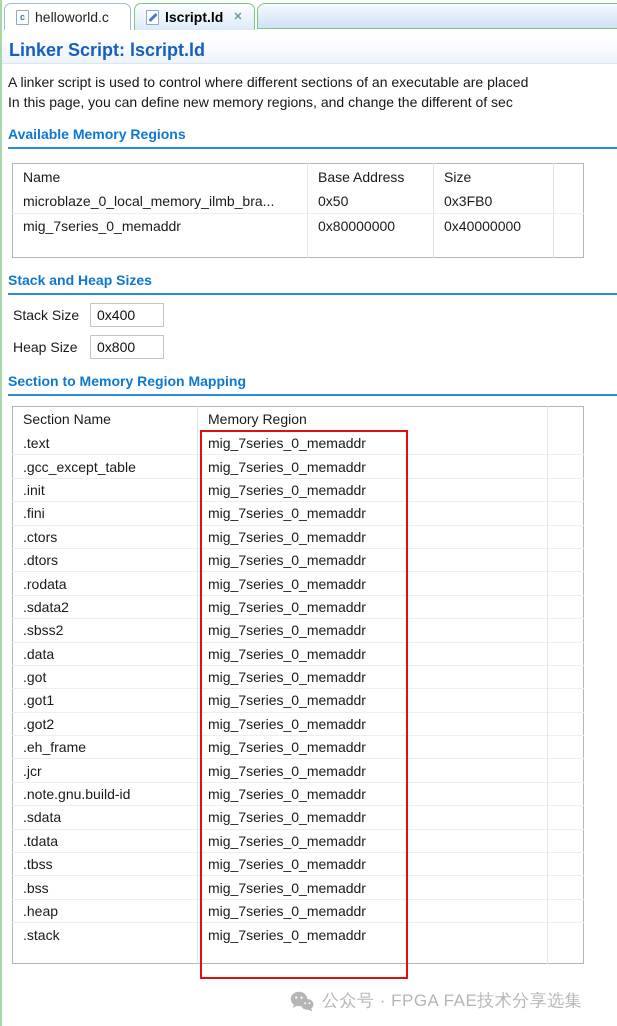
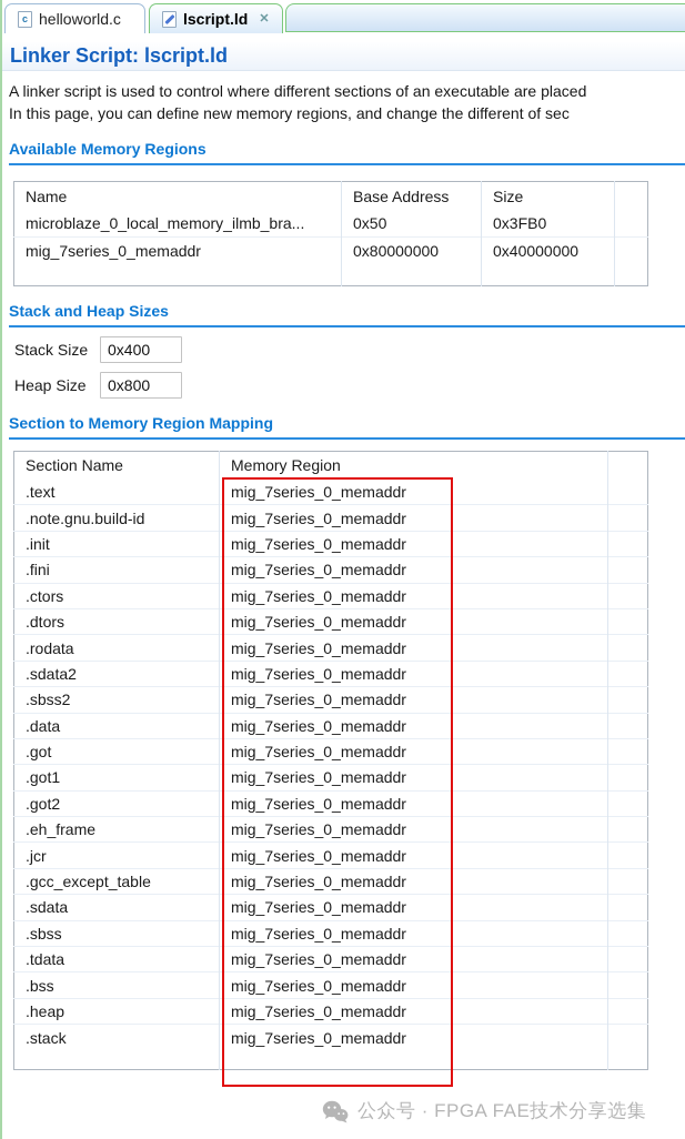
  c
  helloworld.c
  lscript.ld
  ✕
  Linker Script: lscript.ld
  A linker script is used to control where different sections of an executable are placed
  In this page, you can define new memory regions, and change the different of sec
  Available Memory Regions
  Name	Base Address	Size
  microblaze_0_local_memory_ilmb_bra...	0x50	0x3FB0
  mig_7series_0_memaddr	0x80000000	0x40000000
  Stack and Heap Sizes
  Stack Size
  0x400
  Heap Size
  0x800
  Section to Memory Region Mapping
  Section Name	Memory Region
  .text	mig_7series_0_memaddr
- .gcc_except_table	mig_7series_0_memaddr
+ .note.gnu.build-id	mig_7series_0_memaddr
  .init	mig_7series_0_memaddr
  .fini	mig_7series_0_memaddr
  .ctors	mig_7series_0_memaddr
  .dtors	mig_7series_0_memaddr
  .rodata	mig_7series_0_memaddr
  .sdata2	mig_7series_0_memaddr
  .sbss2	mig_7series_0_memaddr
  .data	mig_7series_0_memaddr
  .got	mig_7series_0_memaddr
  .got1	mig_7series_0_memaddr
  .got2	mig_7series_0_memaddr
  .eh_frame	mig_7series_0_memaddr
  .jcr	mig_7series_0_memaddr
- .note.gnu.build-id	mig_7series_0_memaddr
+ .gcc_except_table	mig_7series_0_memaddr
  .sdata	mig_7series_0_memaddr
+ .sbss	mig_7series_0_memaddr
  .tdata	mig_7series_0_memaddr
- .tbss	mig_7series_0_memaddr
  .bss	mig_7series_0_memaddr
  .heap	mig_7series_0_memaddr
  .stack	mig_7series_0_memaddr
  公众号 · FPGA FAE技术分享选集
